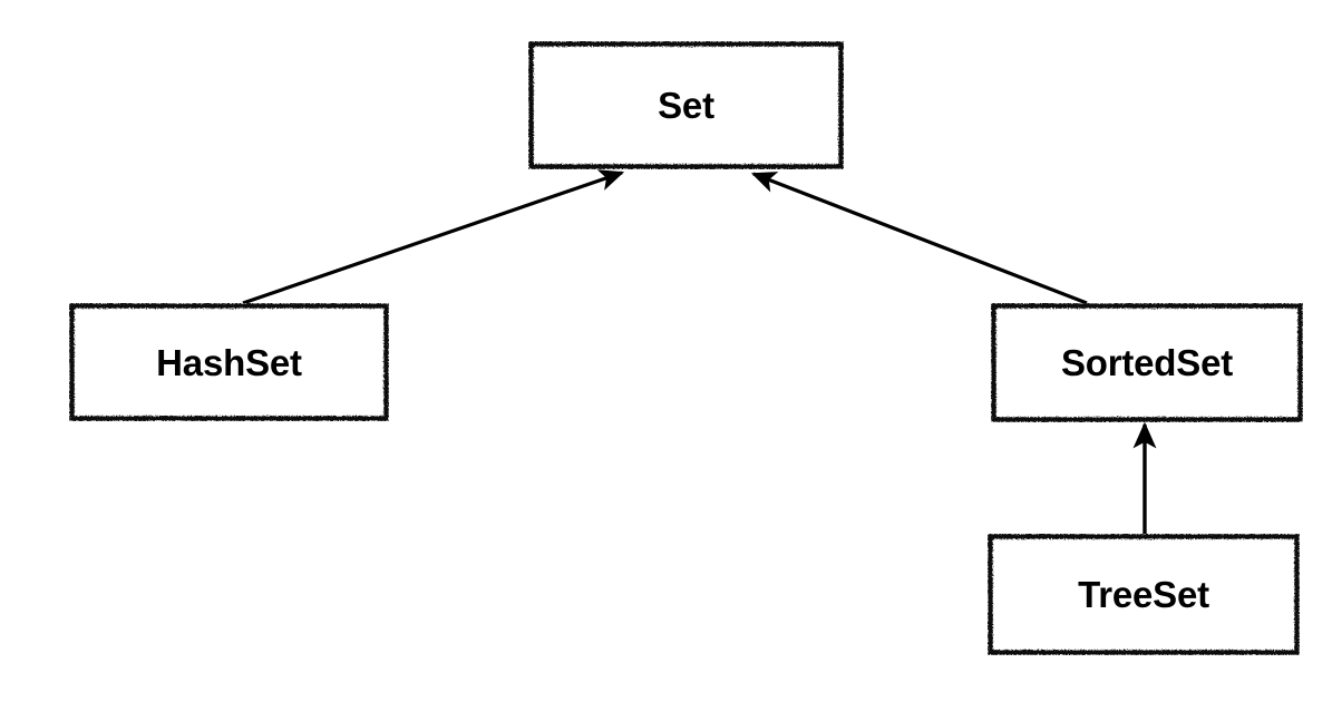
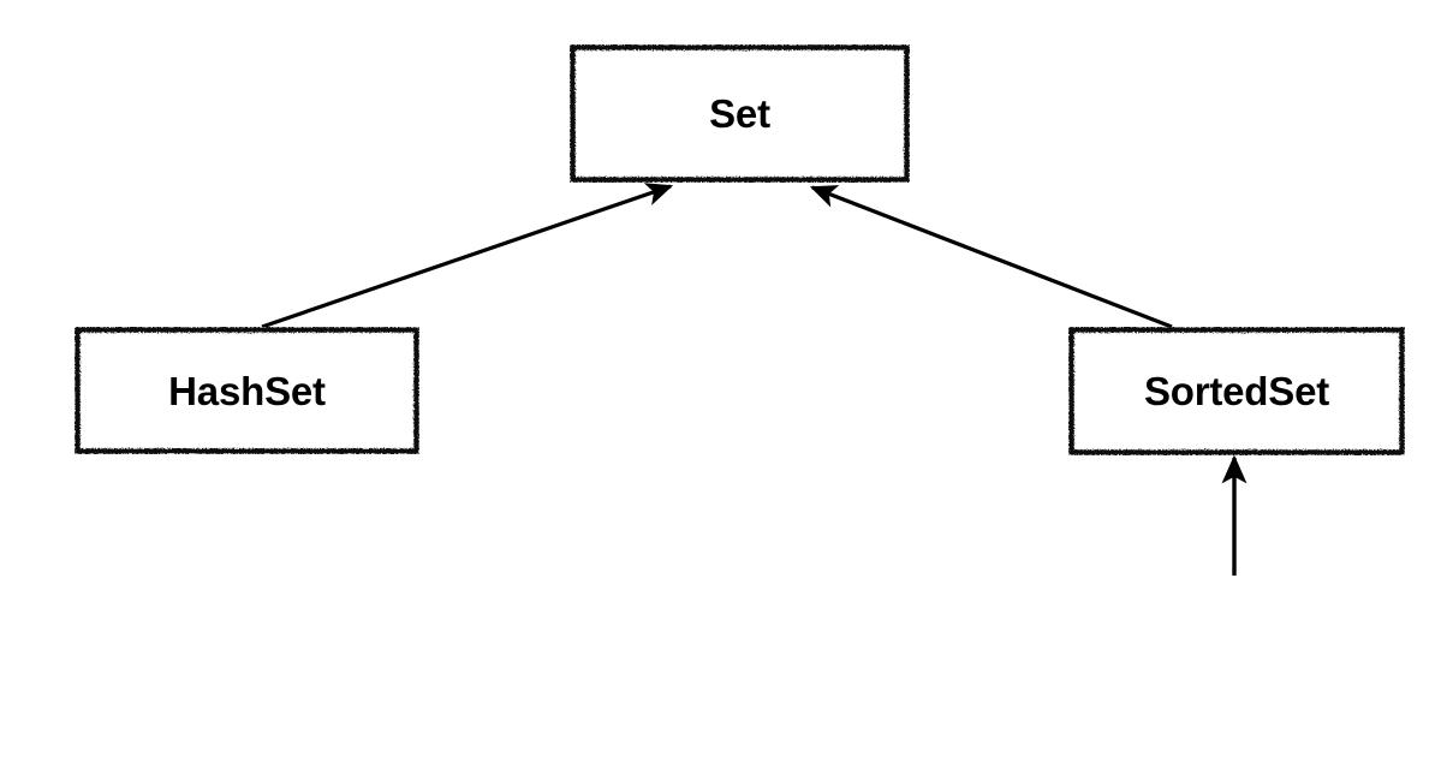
  Set
  HashSet
  SortedSet
- TreeSet
